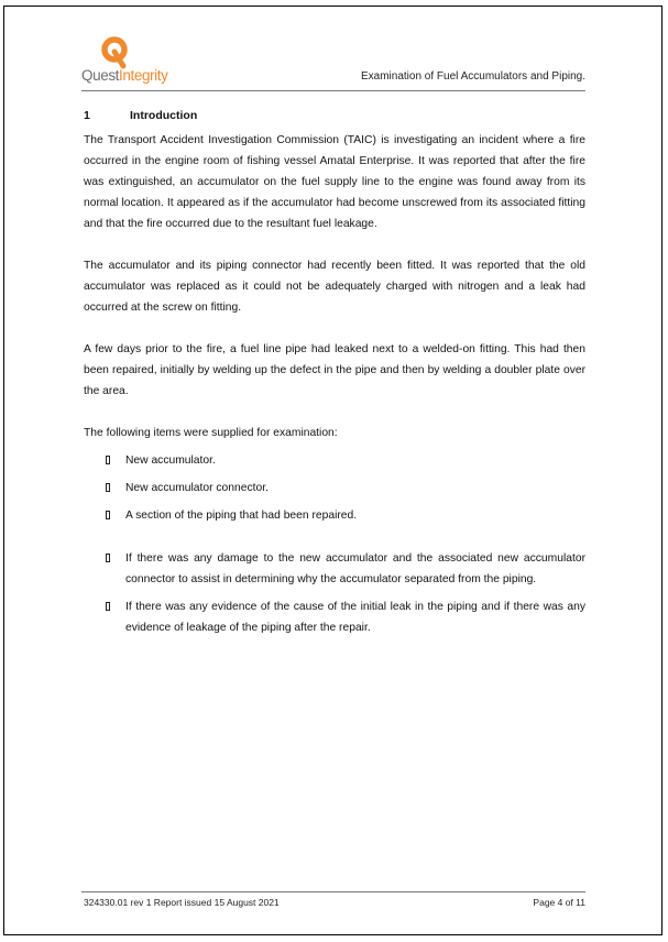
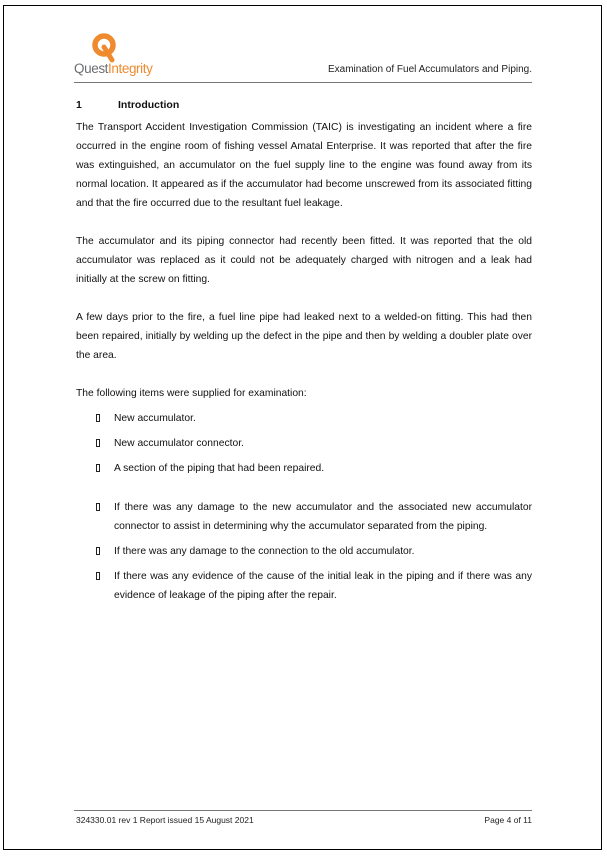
  QuestIntegrity
  Examination of Fuel Accumulators and Piping.
  1
  Introduction
  The Transport Accident Investigation Commission (TAIC) is investigating an incident where a fire occurred in the engine room of fishing vessel Amatal Enterprise. It was reported that after the fire was extinguished, an accumulator on the fuel supply line to the engine was found away from its normal location. It appeared as if the accumulator had become unscrewed from its associated fitting and that the fire occurred due to the resultant fuel leakage.
- The accumulator and its piping connector had recently been fitted. It was reported that the old accumulator was replaced as it could not be adequately charged with nitrogen and a leak had occurred at the screw on fitting.
+ The accumulator and its piping connector had recently been fitted. It was reported that the old accumulator was replaced as it could not be adequately charged with nitrogen and a leak had initially at the screw on fitting.
  A few days prior to the fire, a fuel line pipe had leaked next to a welded-on fitting. This had then been repaired, initially by welding up the defect in the pipe and then by welding a doubler plate over the area.
  The following items were supplied for examination:
  New accumulator.
  New accumulator connector.
  A section of the piping that had been repaired.
  If there was any damage to the new accumulator and the associated new accumulator connector to assist in determining why the accumulator separated from the piping.
+ If there was any damage to the connection to the old accumulator.
  If there was any evidence of the cause of the initial leak in the piping and if there was any evidence of leakage of the piping after the repair.
  324330.01 rev 1 Report issued 15 August 2021
  Page 4 of 11
